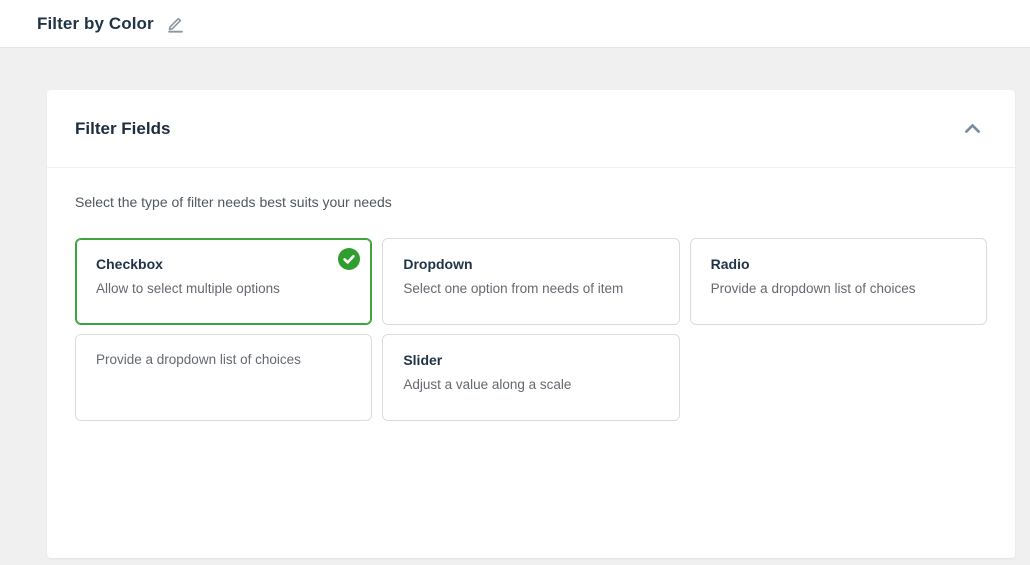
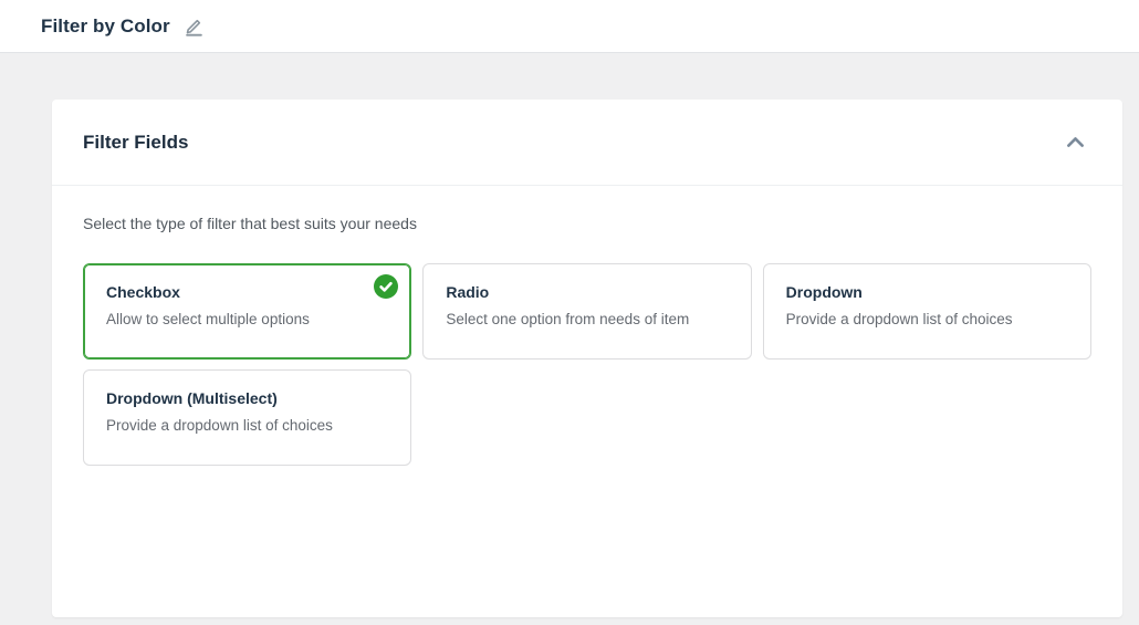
  Filter by Color
  Filter Fields
- Select the type of filter needs best suits your needs
+ Select the type of filter that best suits your needs
  Checkbox
  Allow to select multiple options
- Dropdown
+ Radio
  Select one option from needs of item
- Radio
+ Dropdown
  Provide a dropdown list of choices
+ Dropdown (Multiselect)
  Provide a dropdown list of choices
- Slider
- Adjust a value along a scale
